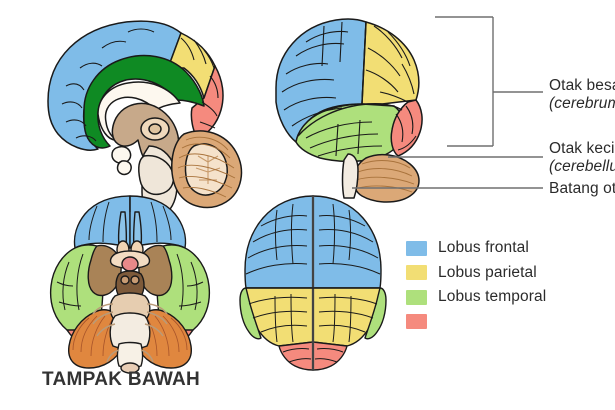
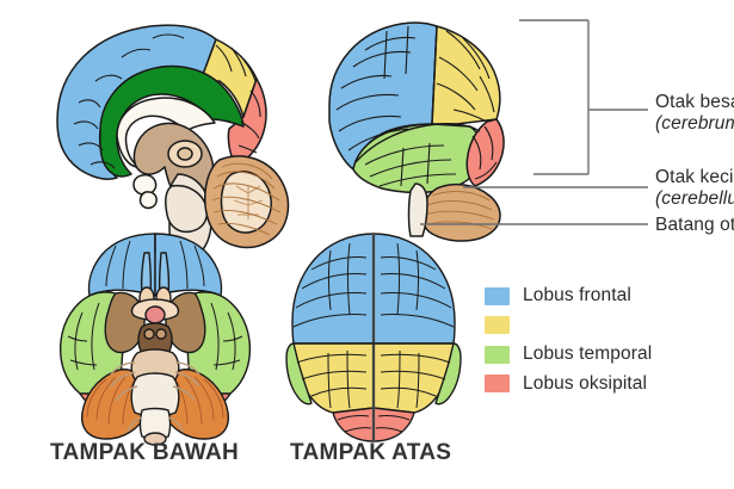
  Otak bes
  (cerebrum
  Otak keci
  (cerebellu
  Batang ot
  Lobus frontal
- Lobus parietal
  Lobus temporal
+ Lobus oksipital
  TAMPAK BAWAH
+ TAMPAK ATAS
